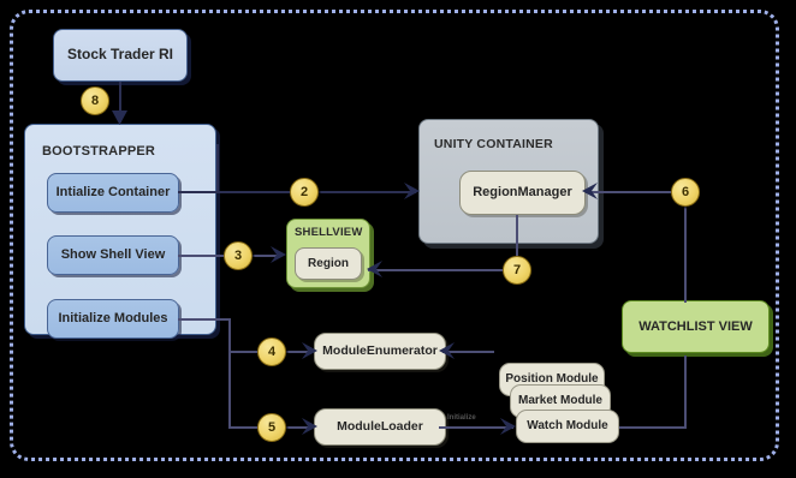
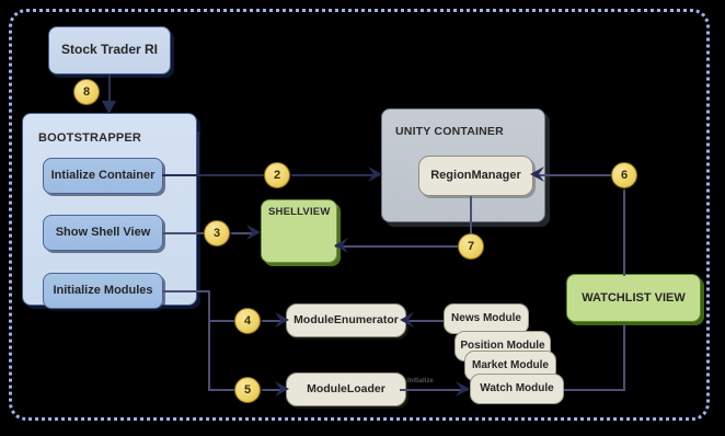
  Stock Trader RI
  BOOTSTRAPPER
  Intialize Container
  Show Shell View
  Initialize Modules
  UNITY CONTAINER
  RegionManager
  SHELLVIEW
- Region
  WATCHLIST VIEW
  ModuleEnumerator
  ModuleLoader
+ News Module
  Position Module
  Market Module
  Watch Module
  8
  2
  3
  4
  5
  6
  7
